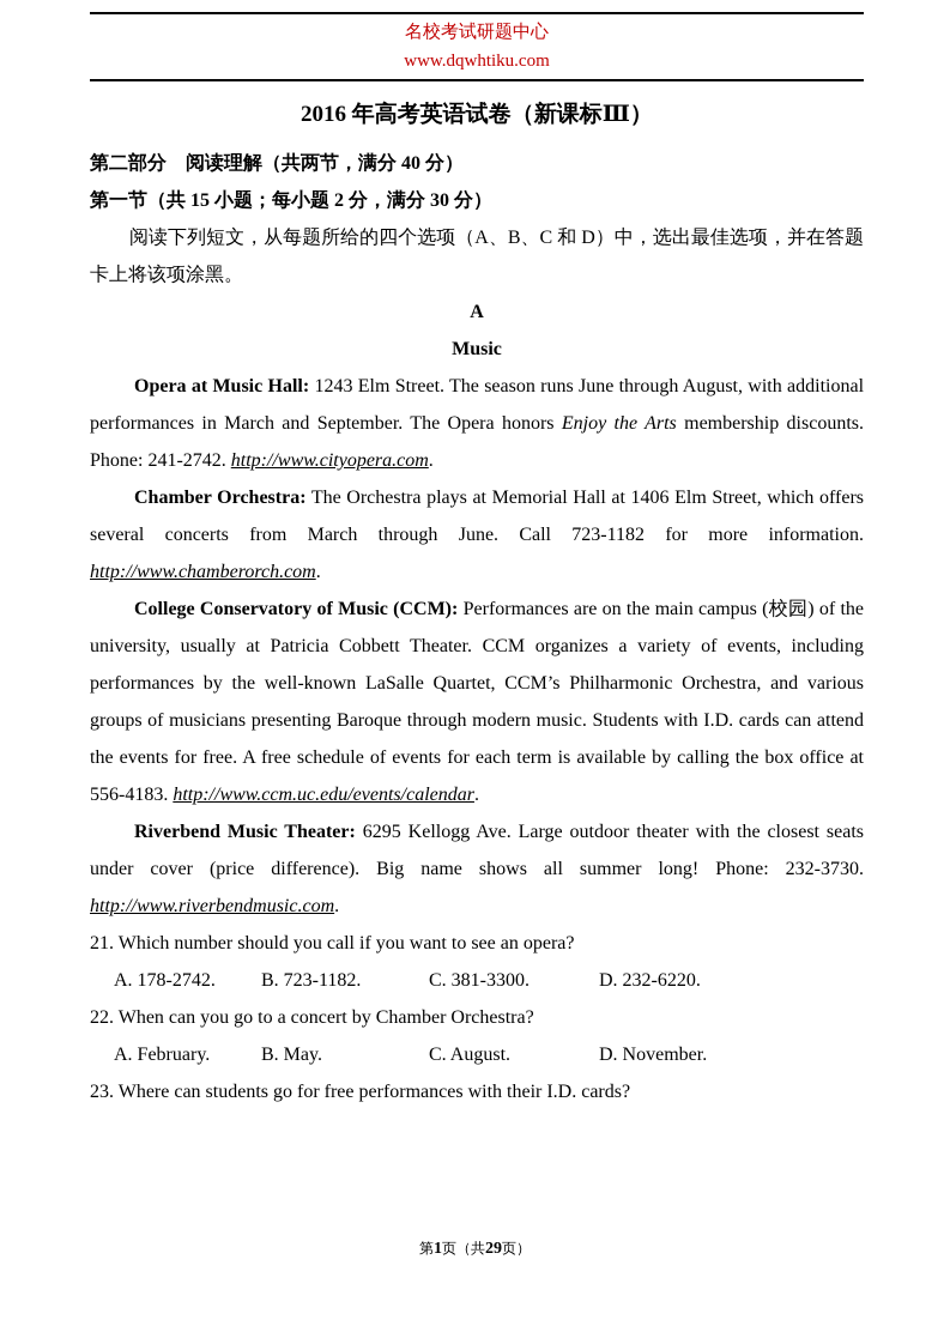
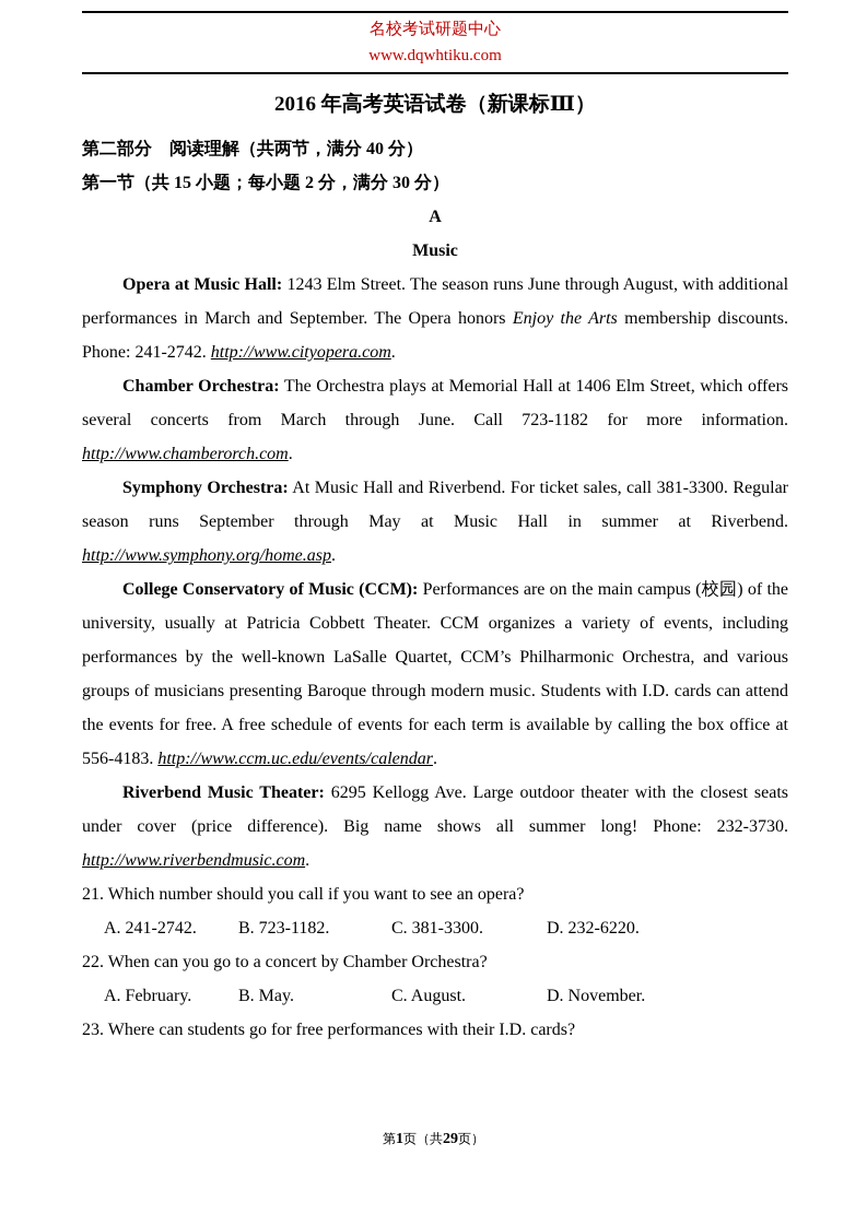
  名校考试研题中心
  www.dqwhtiku.com
  2016 年高考英语试卷（新课标Ⅲ）
  第二部分 阅读理解（共两节，满分 40 分）
  第一节（共 15 小题；每小题 2 分，满分 30 分）
- 阅读下列短文，从每题所给的四个选项（A、B、C 和 D）中，选出最佳选项，并在答题卡上将该项涂黑。
  A
  Music
  Opera at Music Hall: 1243 Elm Street. The season runs June through August, with additional performances in March and September. The Opera honors Enjoy the Arts membership discounts. Phone: 241-2742. http://www.cityopera.com.
  Chamber Orchestra: The Orchestra plays at Memorial Hall at 1406 Elm Street, which offers several concerts from March through June. Call 723-1182 for more information. http://www.chamberorch.com.
+ Symphony Orchestra: At Music Hall and Riverbend. For ticket sales, call 381-3300. Regular season runs September through May at Music Hall in summer at Riverbend. http://www.symphony.org/home.asp.
  College Conservatory of Music (CCM): Performances are on the main campus (校园) of the university, usually at Patricia Cobbett Theater. CCM organizes a variety of events, including performances by the well-known LaSalle Quartet, CCM’s Philharmonic Orchestra, and various groups of musicians presenting Baroque through modern music. Students with I.D. cards can attend the events for free. A free schedule of events for each term is available by calling the box office at 556-4183. http://www.ccm.uc.edu/events/calendar.
  Riverbend Music Theater: 6295 Kellogg Ave. Large outdoor theater with the closest seats under cover (price difference). Big name shows all summer long! Phone: 232-3730. http://www.riverbendmusic.com.
  21. Which number should you call if you want to see an opera?
- A. 178-2742.
+ A. 241-2742.
  B. 723-1182.
  C. 381-3300.
  D. 232-6220.
  22. When can you go to a concert by Chamber Orchestra?
  A. February.
  B. May.
  C. August.
  D. November.
  23. Where can students go for free performances with their I.D. cards?
  第1页（共29页）
